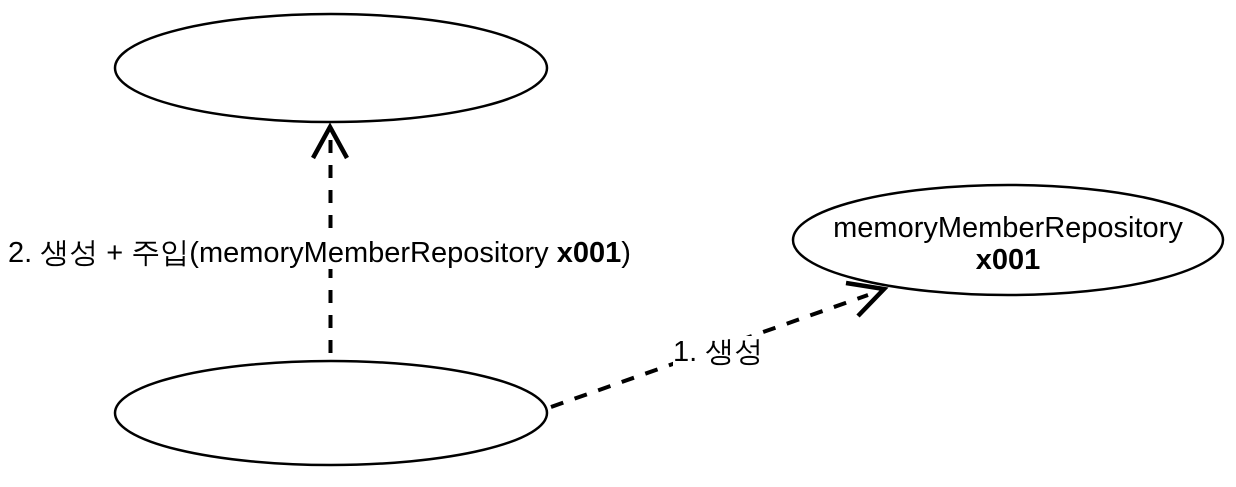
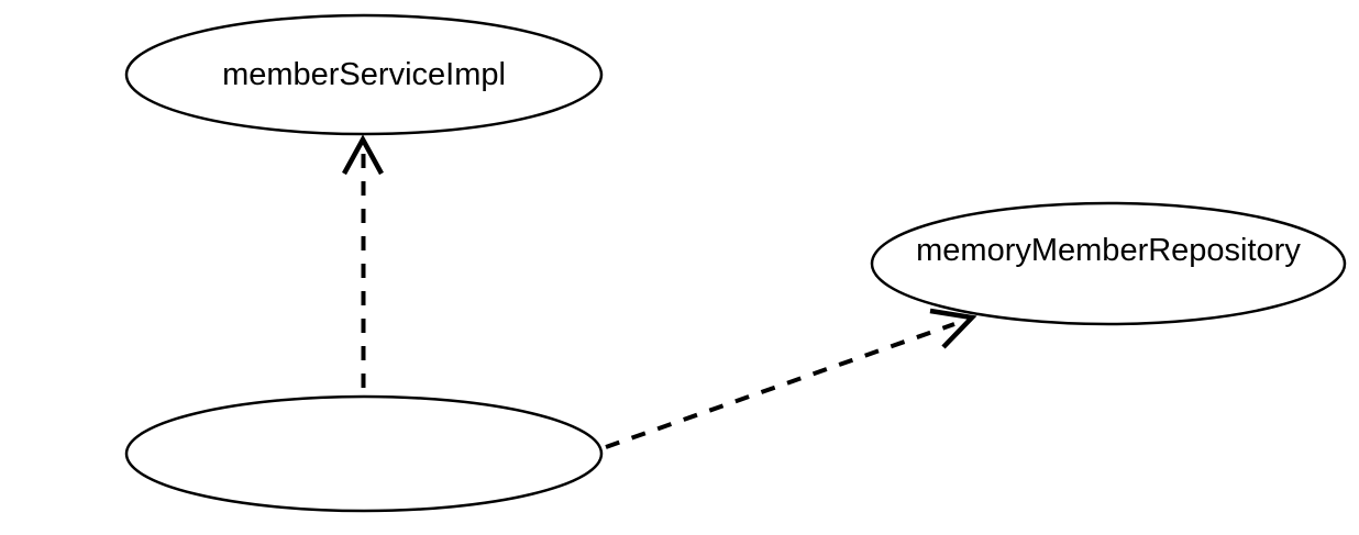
+ memberServiceImpl
  memoryMemberRepository
- x001
- 2. 생성 + 주입(memoryMemberRepository x001)
- 1. 생성
